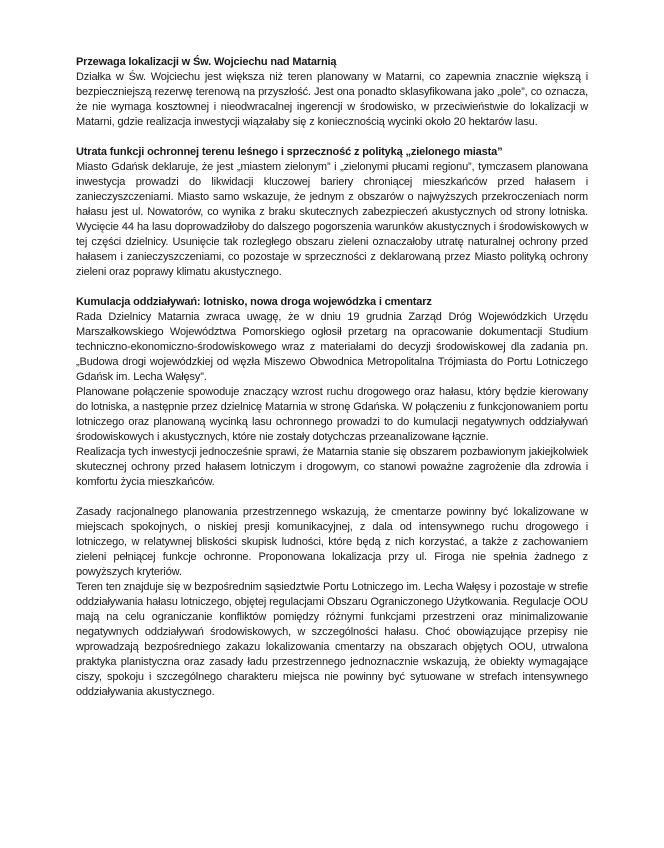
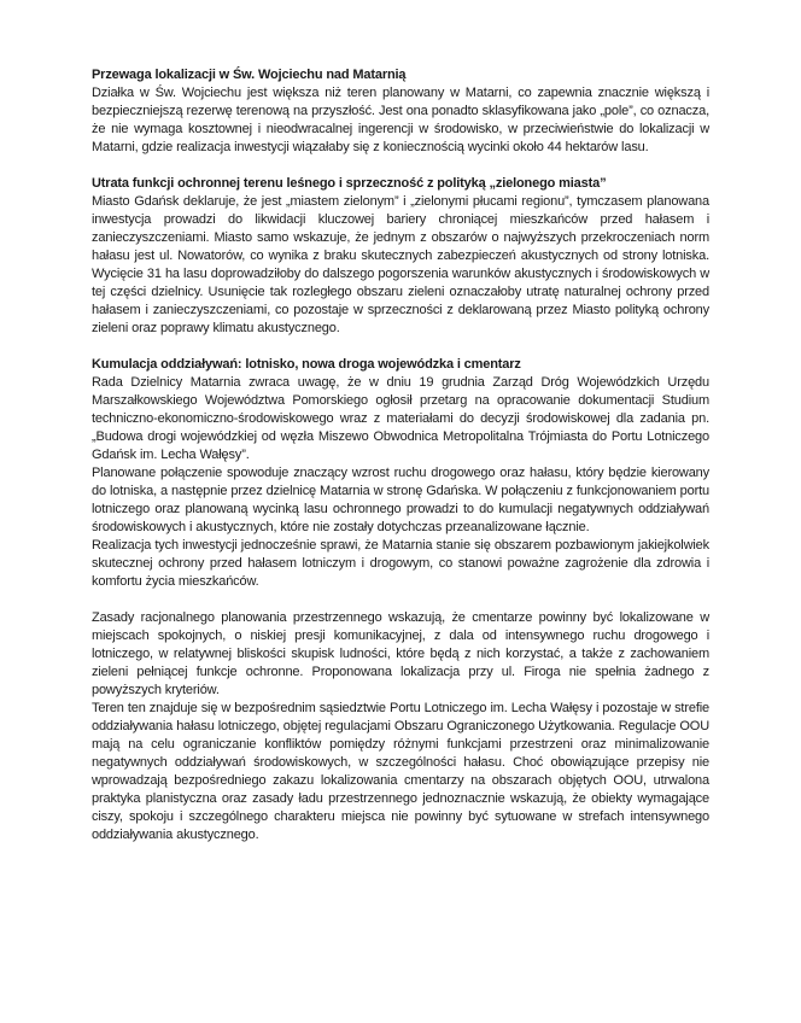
  Przewaga lokalizacji w Św. Wojciechu nad Matarnią
- Działka w Św. Wojciechu jest większa niż teren planowany w Matarni, co zapewnia znacznie większą i bezpieczniejszą rezerwę terenową na przyszłość. Jest ona ponadto sklasyfikowana jako „pole”, co oznacza, że nie wymaga kosztownej i nieodwracalnej ingerencji w środowisko, w przeciwieństwie do lokalizacji w Matarni, gdzie realizacja inwestycji wiązałaby się z koniecznością wycinki około 20 hektarów lasu.
+ Działka w Św. Wojciechu jest większa niż teren planowany w Matarni, co zapewnia znacznie większą i bezpieczniejszą rezerwę terenową na przyszłość. Jest ona ponadto sklasyfikowana jako „pole”, co oznacza, że nie wymaga kosztownej i nieodwracalnej ingerencji w środowisko, w przeciwieństwie do lokalizacji w Matarni, gdzie realizacja inwestycji wiązałaby się z koniecznością wycinki około 44 hektarów lasu.
  Utrata funkcji ochronnej terenu leśnego i sprzeczność z polityką „zielonego miasta”
- Miasto Gdańsk deklaruje, że jest „miastem zielonym” i „zielonymi płucami regionu”, tymczasem planowana inwestycja prowadzi do likwidacji kluczowej bariery chroniącej mieszkańców przed hałasem i zanieczyszczeniami. Miasto samo wskazuje, że jednym z obszarów o najwyższych przekroczeniach norm hałasu jest ul. Nowatorów, co wynika z braku skutecznych zabezpieczeń akustycznych od strony lotniska. Wycięcie 44 ha lasu doprowadziłoby do dalszego pogorszenia warunków akustycznych i środowiskowych w tej części dzielnicy. Usunięcie tak rozległego obszaru zieleni oznaczałoby utratę naturalnej ochrony przed hałasem i zanieczyszczeniami, co pozostaje w sprzeczności z deklarowaną przez Miasto polityką ochrony zieleni oraz poprawy klimatu akustycznego.
+ Miasto Gdańsk deklaruje, że jest „miastem zielonym” i „zielonymi płucami regionu”, tymczasem planowana inwestycja prowadzi do likwidacji kluczowej bariery chroniącej mieszkańców przed hałasem i zanieczyszczeniami. Miasto samo wskazuje, że jednym z obszarów o najwyższych przekroczeniach norm hałasu jest ul. Nowatorów, co wynika z braku skutecznych zabezpieczeń akustycznych od strony lotniska. Wycięcie 31 ha lasu doprowadziłoby do dalszego pogorszenia warunków akustycznych i środowiskowych w tej części dzielnicy. Usunięcie tak rozległego obszaru zieleni oznaczałoby utratę naturalnej ochrony przed hałasem i zanieczyszczeniami, co pozostaje w sprzeczności z deklarowaną przez Miasto polityką ochrony zieleni oraz poprawy klimatu akustycznego.
  Kumulacja oddziaływań: lotnisko, nowa droga wojewódzka i cmentarz
  Rada Dzielnicy Matarnia zwraca uwagę, że w dniu 19 grudnia Zarząd Dróg Wojewódzkich Urzędu Marszałkowskiego Województwa Pomorskiego ogłosił przetarg na opracowanie dokumentacji Studium techniczno-ekonomiczno-środowiskowego wraz z materiałami do decyzji środowiskowej dla zadania pn. „Budowa drogi wojewódzkiej od węzła Miszewo Obwodnica Metropolitalna Trójmiasta do Portu Lotniczego Gdańsk im. Lecha Wałęsy”.
  Planowane połączenie spowoduje znaczący wzrost ruchu drogowego oraz hałasu, który będzie kierowany do lotniska, a następnie przez dzielnicę Matarnia w stronę Gdańska. W połączeniu z funkcjonowaniem portu lotniczego oraz planowaną wycinką lasu ochronnego prowadzi to do kumulacji negatywnych oddziaływań środowiskowych i akustycznych, które nie zostały dotychczas przeanalizowane łącznie.
  Realizacja tych inwestycji jednocześnie sprawi, że Matarnia stanie się obszarem pozbawionym jakiejkolwiek skutecznej ochrony przed hałasem lotniczym i drogowym, co stanowi poważne zagrożenie dla zdrowia i komfortu życia mieszkańców.
  Zasady racjonalnego planowania przestrzennego wskazują, że cmentarze powinny być lokalizowane w miejscach spokojnych, o niskiej presji komunikacyjnej, z dala od intensywnego ruchu drogowego i lotniczego, w relatywnej bliskości skupisk ludności, które będą z nich korzystać, a także z zachowaniem zieleni pełniącej funkcje ochronne. Proponowana lokalizacja przy ul. Firoga nie spełnia żadnego z powyższych kryteriów.
  Teren ten znajduje się w bezpośrednim sąsiedztwie Portu Lotniczego im. Lecha Wałęsy i pozostaje w strefie oddziaływania hałasu lotniczego, objętej regulacjami Obszaru Ograniczonego Użytkowania. Regulacje OOU mają na celu ograniczanie konfliktów pomiędzy różnymi funkcjami przestrzeni oraz minimalizowanie negatywnych oddziaływań środowiskowych, w szczególności hałasu. Choć obowiązujące przepisy nie wprowadzają bezpośredniego zakazu lokalizowania cmentarzy na obszarach objętych OOU, utrwalona praktyka planistyczna oraz zasady ładu przestrzennego jednoznacznie wskazują, że obiekty wymagające ciszy, spokoju i szczególnego charakteru miejsca nie powinny być sytuowane w strefach intensywnego oddziaływania akustycznego.
